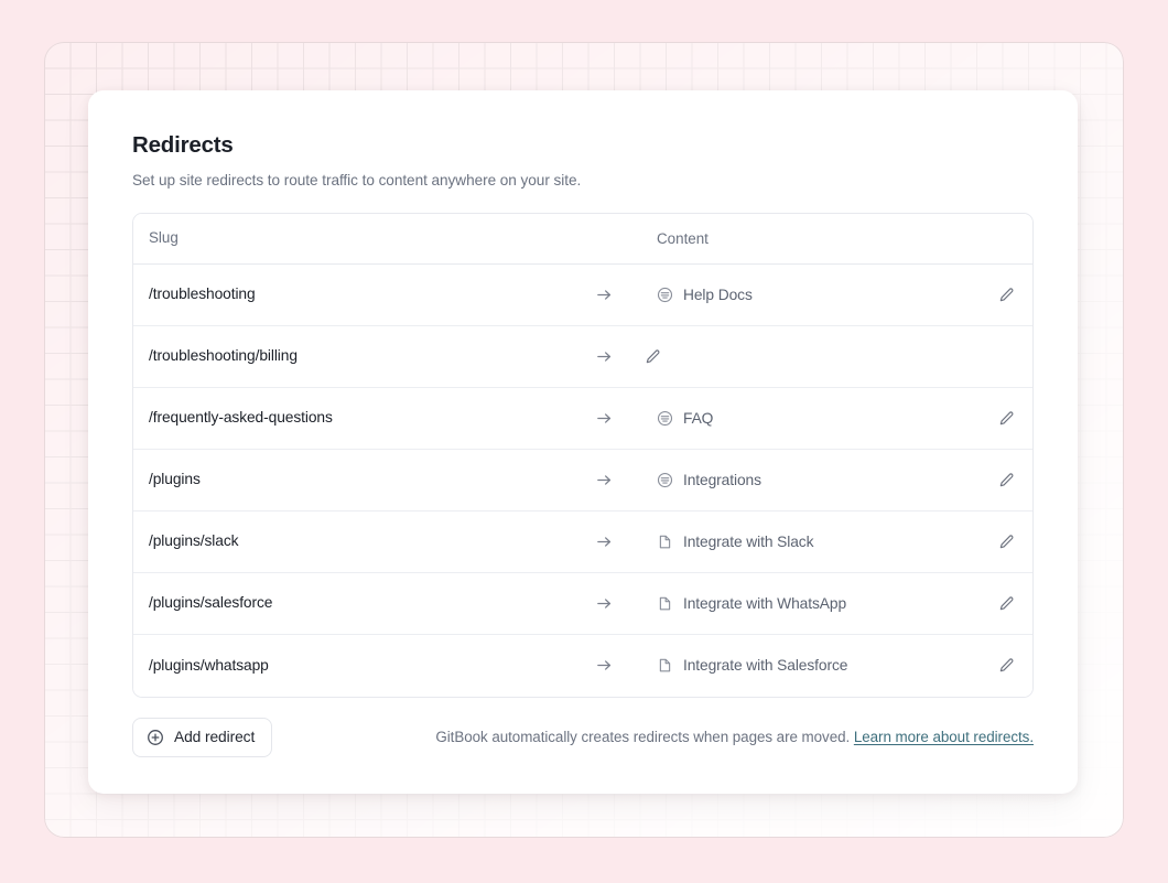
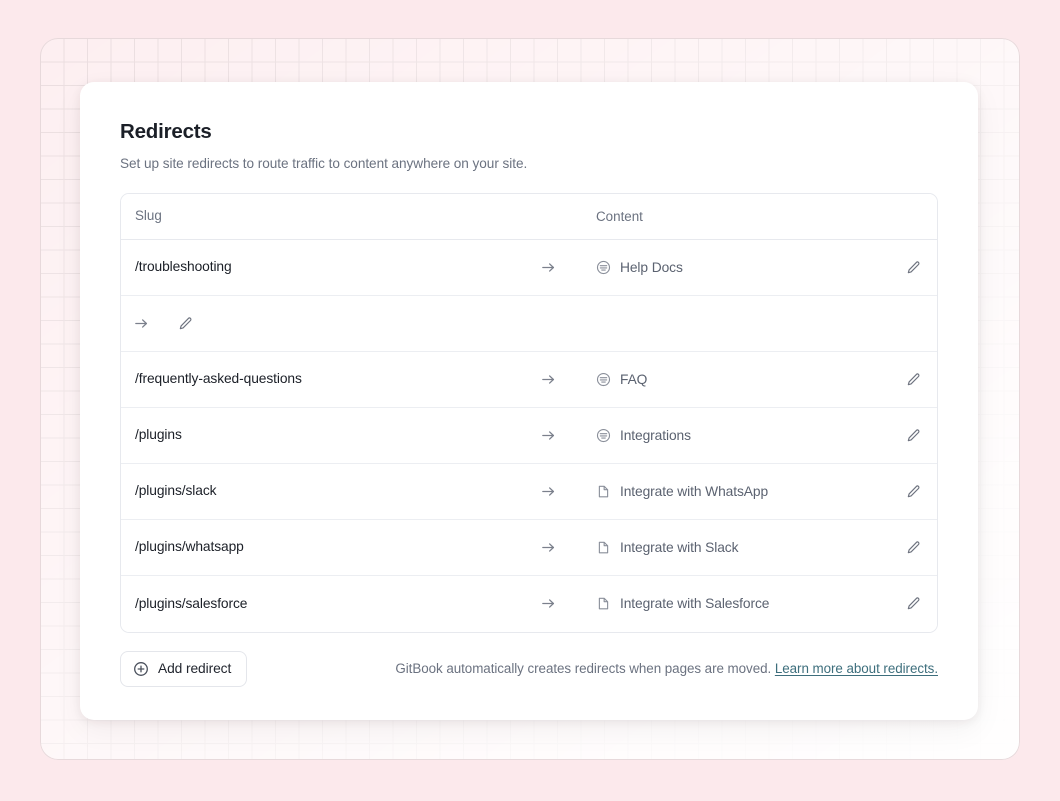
  Redirects
  Set up site redirects to route traffic to content anywhere on your site.
  Slug
  Content
  /troubleshooting
  Help Docs
- /troubleshooting/billing
  /frequently-asked-questions
  FAQ
  /plugins
  Integrations
  /plugins/slack
- Integrate with Slack
+ Integrate with WhatsApp
- /plugins/salesforce
+ /plugins/whatsapp
- Integrate with WhatsApp
+ Integrate with Slack
- /plugins/whatsapp
+ /plugins/salesforce
  Integrate with Salesforce
  Add redirect
  GitBook automatically creates redirects when pages are moved. Learn more about redirects.
